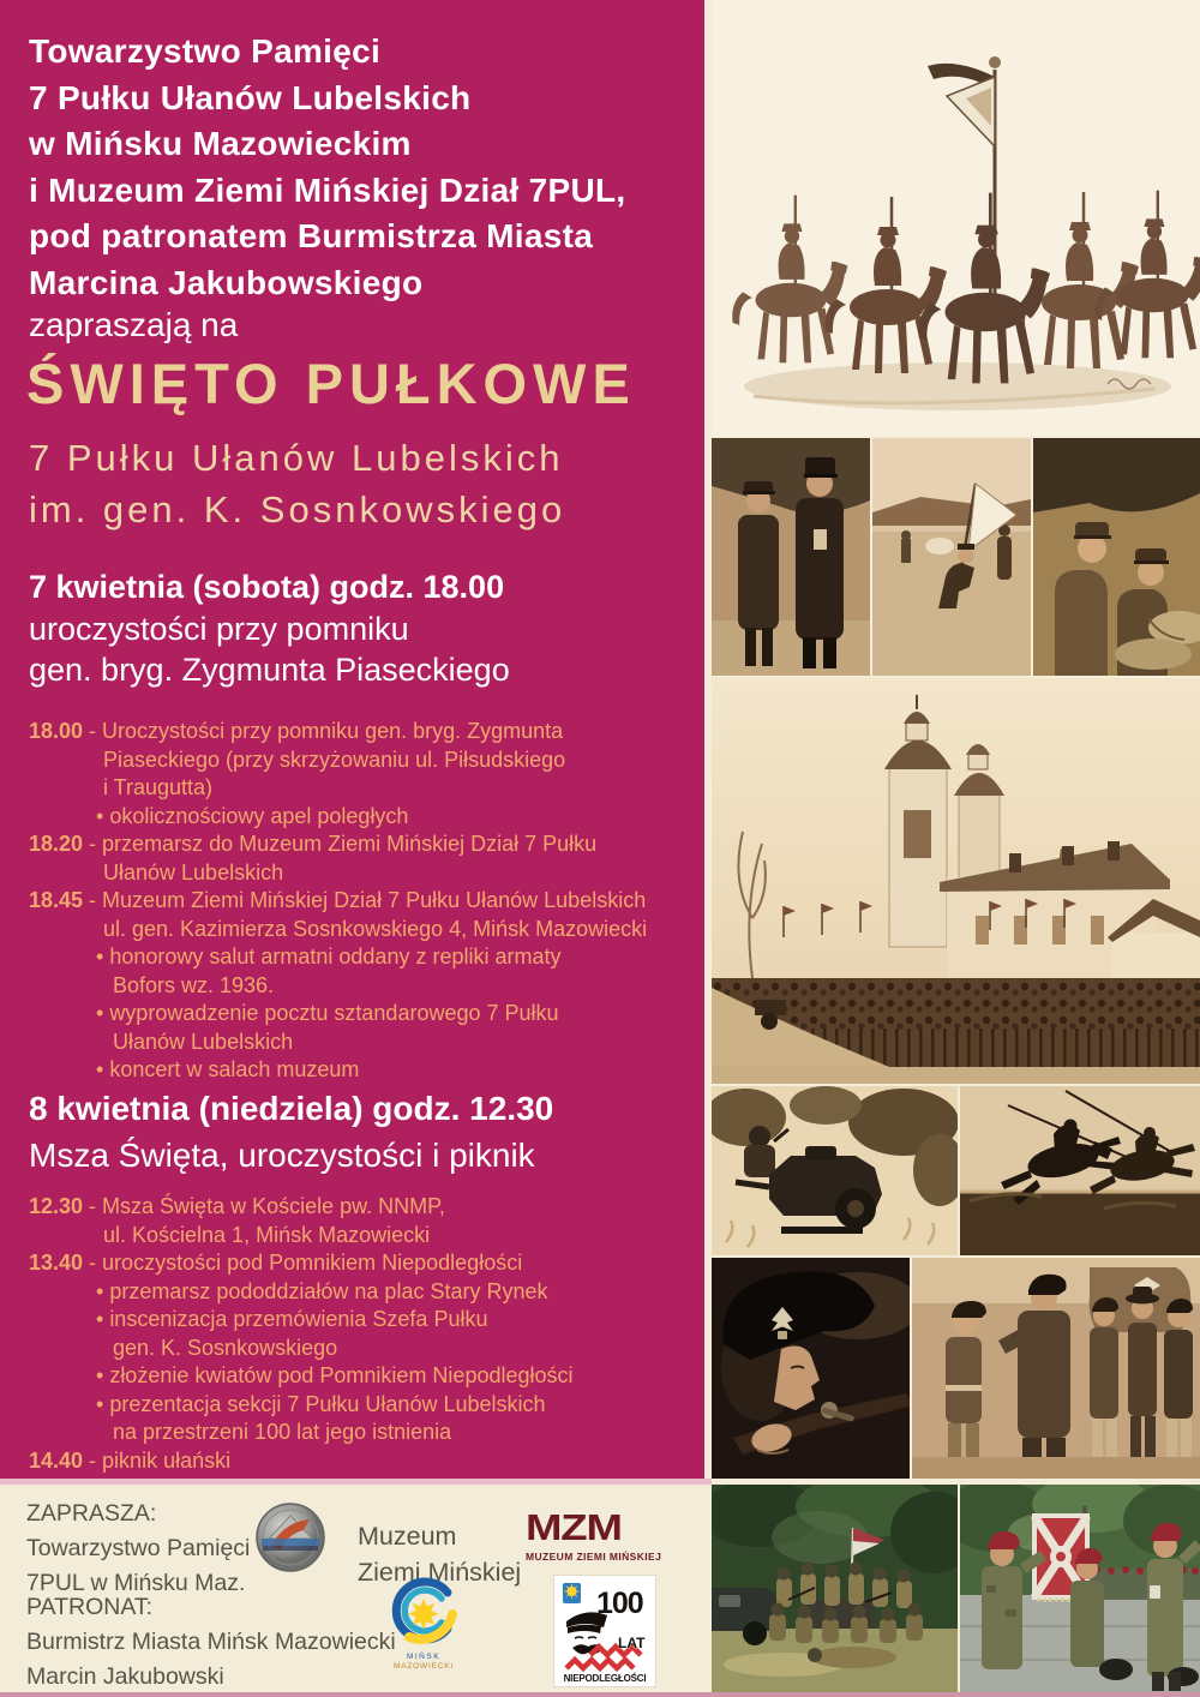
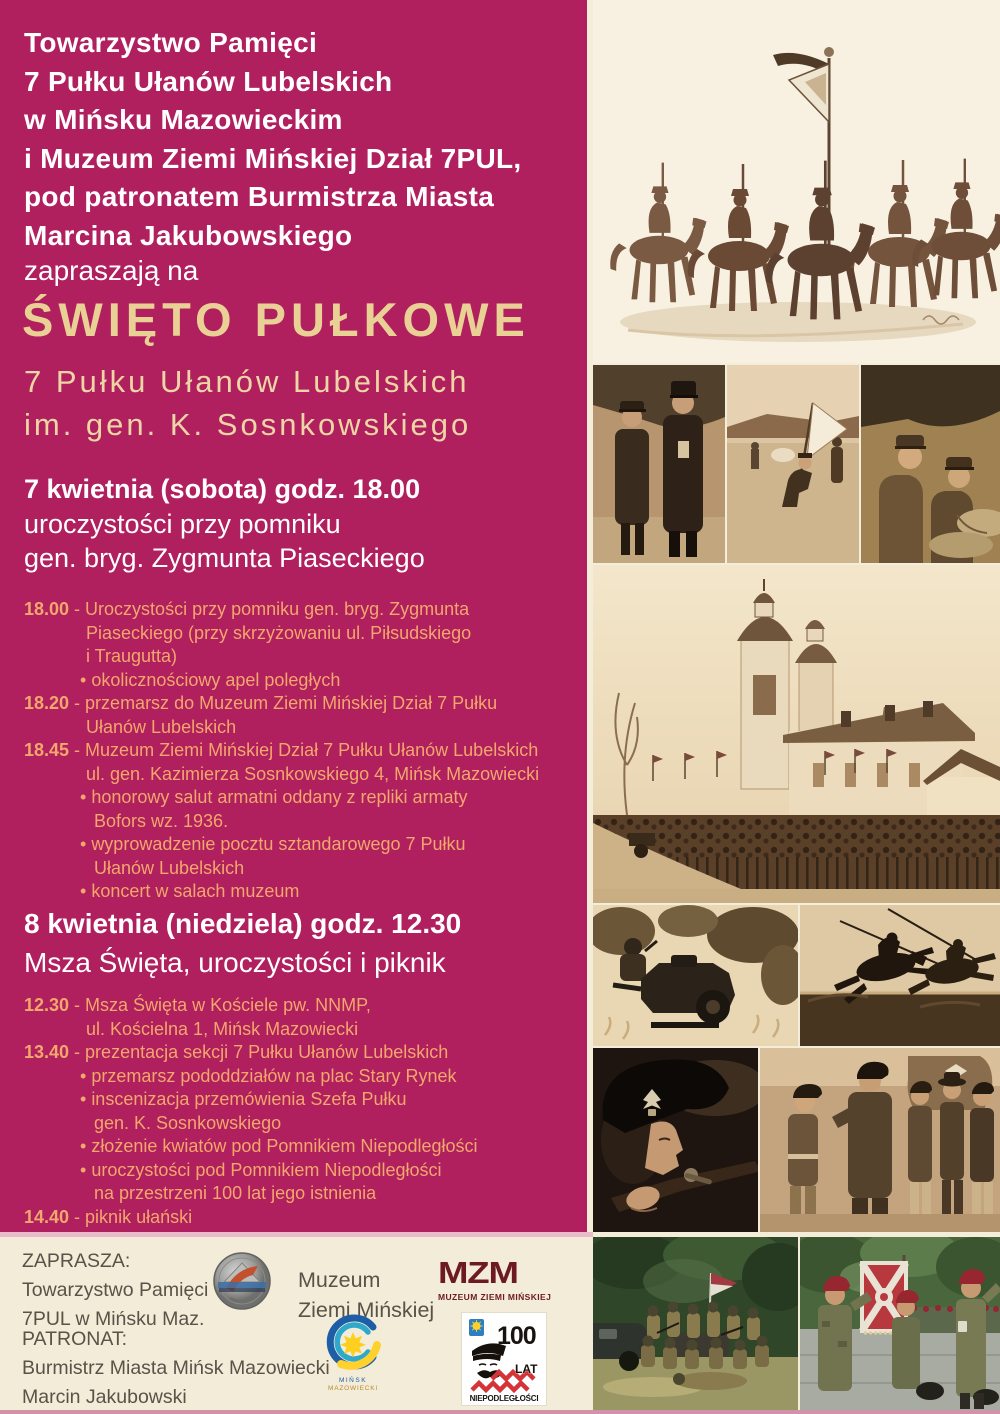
  Towarzystwo Pamięci
  7 Pułku Ułanów Lubelskich
  w Mińsku Mazowieckim
  i Muzeum Ziemi Mińskiej Dział 7PUL,
  pod patronatem Burmistrza Miasta
  Marcina Jakubowskiego
  zapraszają na
  ŚWIĘTO PUŁKOWE
  7 Pułku Ułanów Lubelskich
  im. gen. K. Sosnkowskiego
  7 kwietnia (sobota) godz. 18.00
  uroczystości przy pomniku
  gen. bryg. Zygmunta Piaseckiego
  18.00 - Uroczystości przy pomniku gen. bryg. Zygmunta
  Piaseckiego (przy skrzyżowaniu ul. Piłsudskiego
  i Traugutta)
  • okolicznościowy apel poległych
  18.20 - przemarsz do Muzeum Ziemi Mińskiej Dział 7 Pułku
  Ułanów Lubelskich
  18.45 - Muzeum Ziemi Mińskiej Dział 7 Pułku Ułanów Lubelskich
  ul. gen. Kazimierza Sosnkowskiego 4, Mińsk Mazowiecki
  • honorowy salut armatni oddany z repliki armaty
  Bofors wz. 1936.
  • wyprowadzenie pocztu sztandarowego 7 Pułku
  Ułanów Lubelskich
  • koncert w salach muzeum
  8 kwietnia (niedziela) godz. 12.30
  Msza Święta, uroczystości i piknik
  12.30 - Msza Święta w Kościele pw. NNMP,
  ul. Kościelna 1, Mińsk Mazowiecki
- 13.40 - uroczystości pod Pomnikiem Niepodległości
+ 13.40 - prezentacja sekcji 7 Pułku Ułanów Lubelskich
  • przemarsz pododdziałów na plac Stary Rynek
  • inscenizacja przemówienia Szefa Pułku
  gen. K. Sosnkowskiego
  • złożenie kwiatów pod Pomnikiem Niepodległości
- • prezentacja sekcji 7 Pułku Ułanów Lubelskich
+ • uroczystości pod Pomnikiem Niepodległości
  na przestrzeni 100 lat jego istnienia
  14.40 - piknik ułański
  ZAPRASZA:
  Towarzystwo Pamięci
  7PUL w Mińsku Maz.
  PATRONAT:
  Burmistrz Miasta Mińsk Mazowiecki
  Marcin Jakubowski
  Muzeum
  Ziemi Mińskiej
  MZM
  MUZEUM ZIEMI MIŃSKIEJ
  100
  LAT
  NIEPODLEGŁOŚCI
